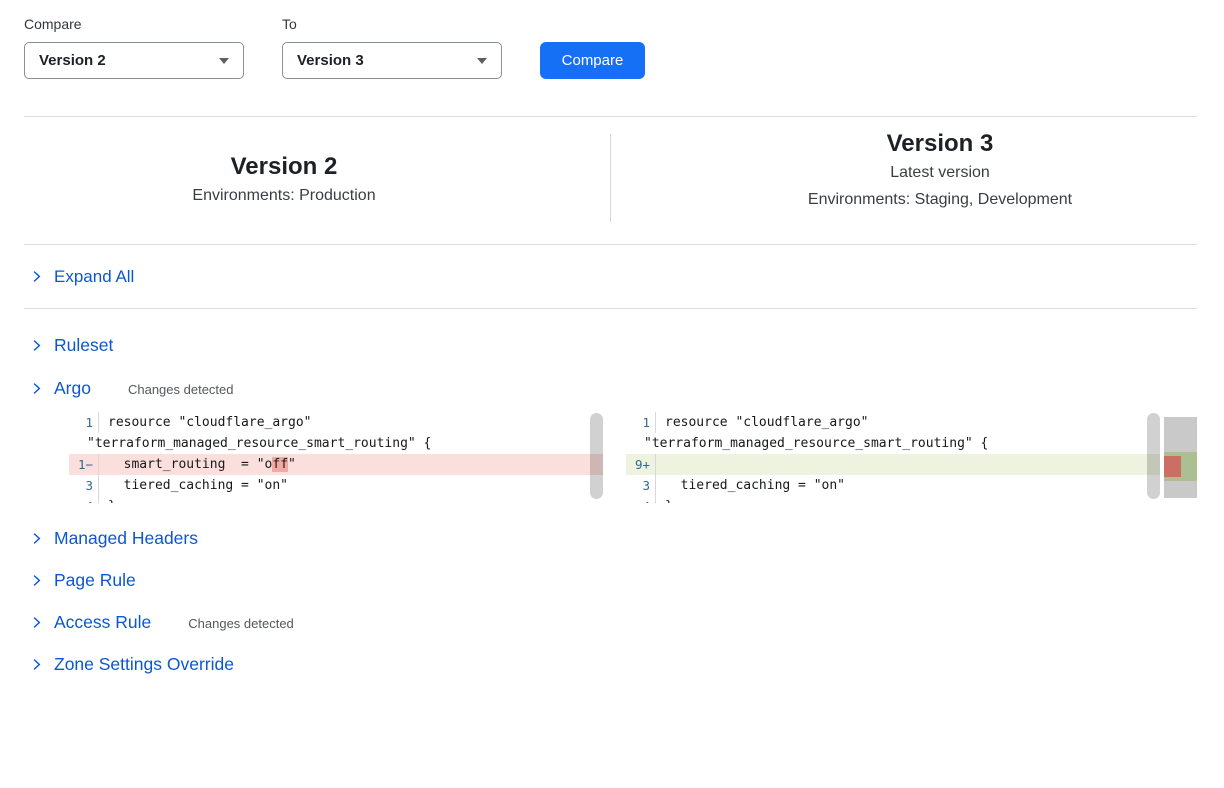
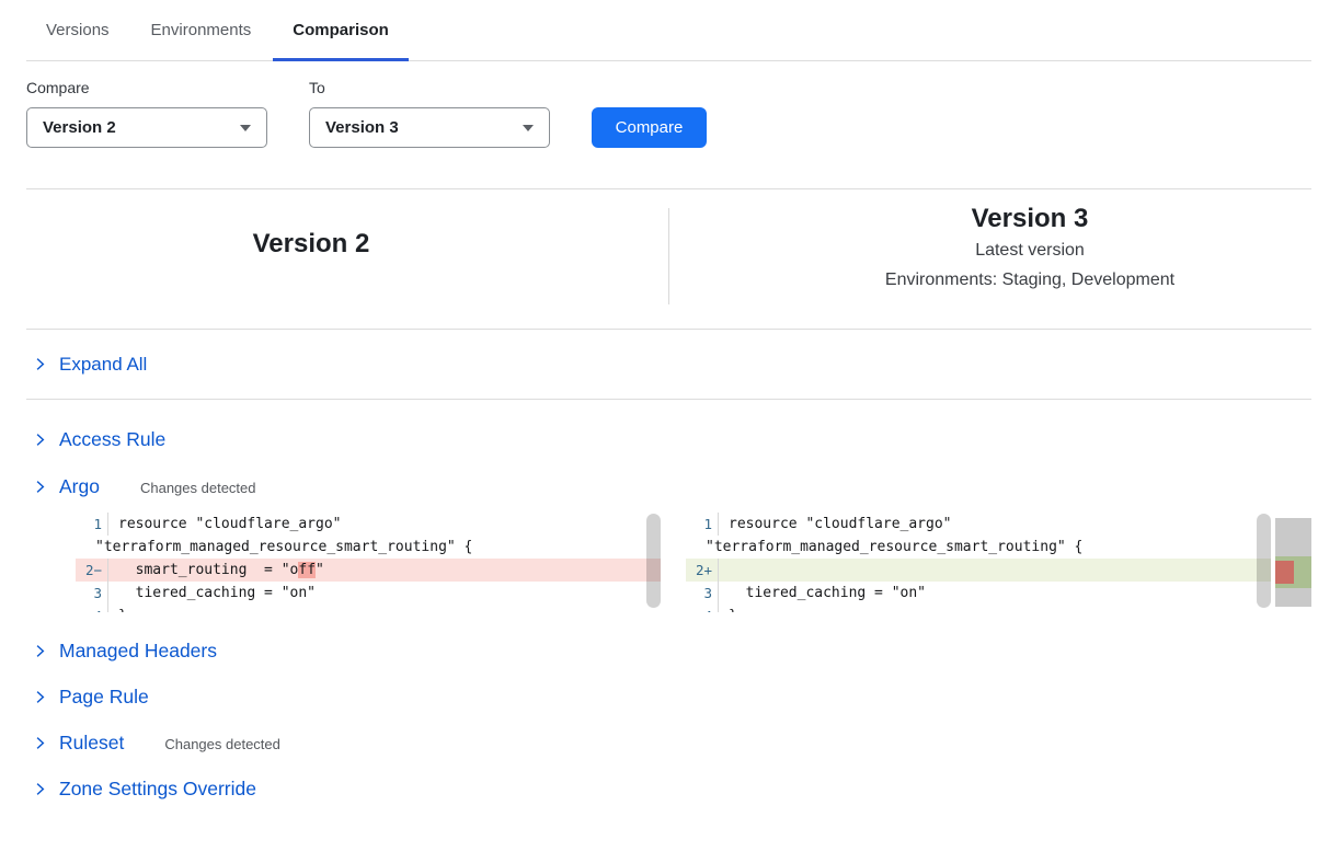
+ Versions
+ Environments
+ Comparison
  Compare
  Version 2
  To
  Version 3
  Compare
  Version 2
- Environments: Production
  Version 3
  Latest version
  Environments: Staging, Development
  Expand All
- Ruleset
+ Access Rule
  Argo
  Changes detected
  1
  resource "cloudflare_argo"
  "terraform_managed_resource_smart_routing" {
- 1−
+ 2−
  smart_routing = "off"
  3
  tiered_caching = "on"
  1
  resource "cloudflare_argo"
  "terraform_managed_resource_smart_routing" {
- 9+
+ 2+
  3
  tiered_caching = "on"
  Managed Headers
  Page Rule
- Access Rule
+ Ruleset
  Changes detected
  Zone Settings Override
